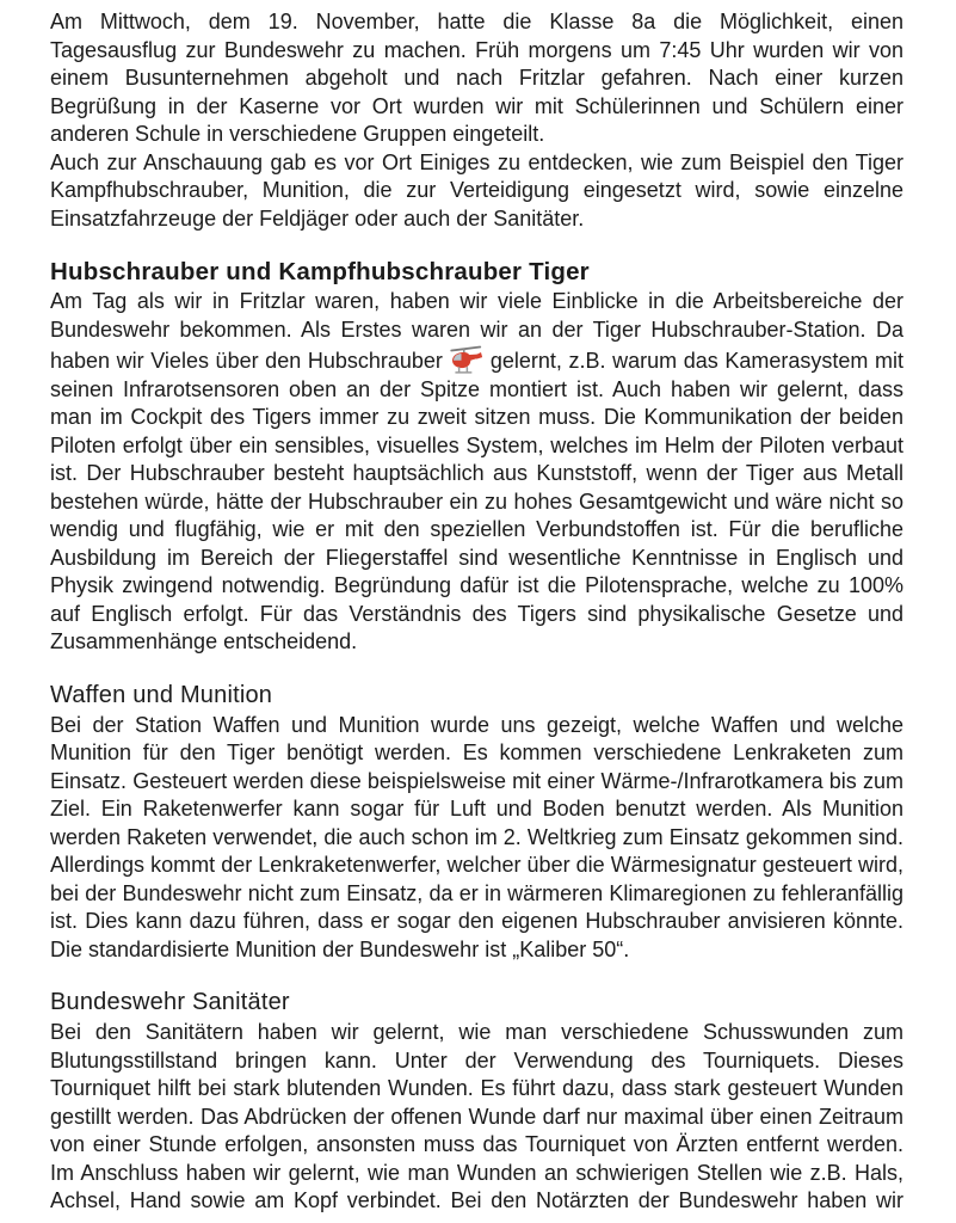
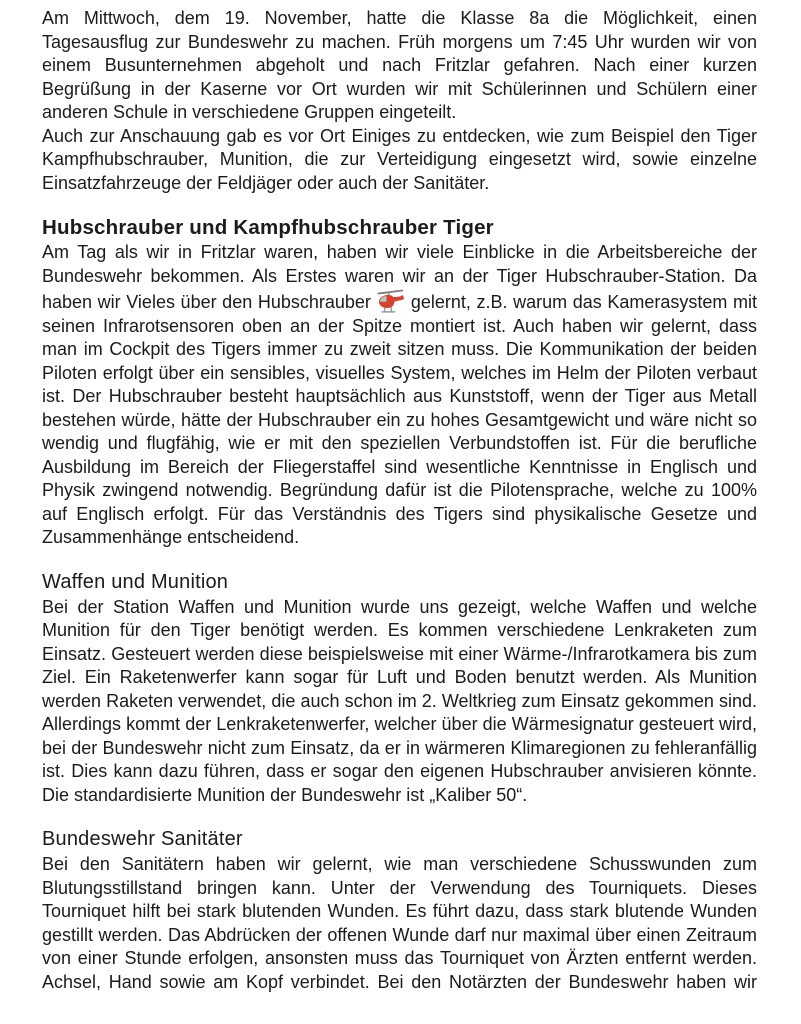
  Am Mittwoch, dem 19. November, hatte die Klasse 8a die Möglichkeit, einen
  Tagesausflug zur Bundeswehr zu machen. Früh morgens um 7:45 Uhr wurden wir von
  einem Busunternehmen abgeholt und nach Fritzlar gefahren. Nach einer kurzen
  Begrüßung in der Kaserne vor Ort wurden wir mit Schülerinnen und Schülern einer
  anderen Schule in verschiedene Gruppen eingeteilt.
  Auch zur Anschauung gab es vor Ort Einiges zu entdecken, wie zum Beispiel den Tiger
  Kampfhubschrauber, Munition, die zur Verteidigung eingesetzt wird, sowie einzelne
  Einsatzfahrzeuge der Feldjäger oder auch der Sanitäter.
  Hubschrauber und Kampfhubschrauber Tiger
  Am Tag als wir in Fritzlar waren, haben wir viele Einblicke in die Arbeitsbereiche der
  Bundeswehr bekommen. Als Erstes waren wir an der Tiger Hubschrauber-Station. Da
  haben wir Vieles über den Hubschrauber gelernt, z.B. warum das Kamerasystem mit
  seinen Infrarotsensoren oben an der Spitze montiert ist. Auch haben wir gelernt, dass
  man im Cockpit des Tigers immer zu zweit sitzen muss. Die Kommunikation der beiden
  Piloten erfolgt über ein sensibles, visuelles System, welches im Helm der Piloten verbaut
  ist. Der Hubschrauber besteht hauptsächlich aus Kunststoff, wenn der Tiger aus Metall
  bestehen würde, hätte der Hubschrauber ein zu hohes Gesamtgewicht und wäre nicht so
  wendig und flugfähig, wie er mit den speziellen Verbundstoffen ist. Für die berufliche
  Ausbildung im Bereich der Fliegerstaffel sind wesentliche Kenntnisse in Englisch und
  Physik zwingend notwendig. Begründung dafür ist die Pilotensprache, welche zu 100%
  auf Englisch erfolgt. Für das Verständnis des Tigers sind physikalische Gesetze und
  Zusammenhänge entscheidend.
  Waffen und Munition
  Bei der Station Waffen und Munition wurde uns gezeigt, welche Waffen und welche
  Munition für den Tiger benötigt werden. Es kommen verschiedene Lenkraketen zum
  Einsatz. Gesteuert werden diese beispielsweise mit einer Wärme-/Infrarotkamera bis zum
  Ziel. Ein Raketenwerfer kann sogar für Luft und Boden benutzt werden. Als Munition
  werden Raketen verwendet, die auch schon im 2. Weltkrieg zum Einsatz gekommen sind.
  Allerdings kommt der Lenkraketenwerfer, welcher über die Wärmesignatur gesteuert wird,
  bei der Bundeswehr nicht zum Einsatz, da er in wärmeren Klimaregionen zu fehleranfällig
  ist. Dies kann dazu führen, dass er sogar den eigenen Hubschrauber anvisieren könnte.
  Die standardisierte Munition der Bundeswehr ist „Kaliber 50“.
  Bundeswehr Sanitäter
  Bei den Sanitätern haben wir gelernt, wie man verschiedene Schusswunden zum
  Blutungsstillstand bringen kann. Unter der Verwendung des Tourniquets. Dieses
- Tourniquet hilft bei stark blutenden Wunden. Es führt dazu, dass stark gesteuert Wunden
+ Tourniquet hilft bei stark blutenden Wunden. Es führt dazu, dass stark blutende Wunden
  gestillt werden. Das Abdrücken der offenen Wunde darf nur maximal über einen Zeitraum
  von einer Stunde erfolgen, ansonsten muss das Tourniquet von Ärzten entfernt werden.
- Im Anschluss haben wir gelernt, wie man Wunden an schwierigen Stellen wie z.B. Hals,
  Achsel, Hand sowie am Kopf verbindet. Bei den Notärzten der Bundeswehr haben wir
